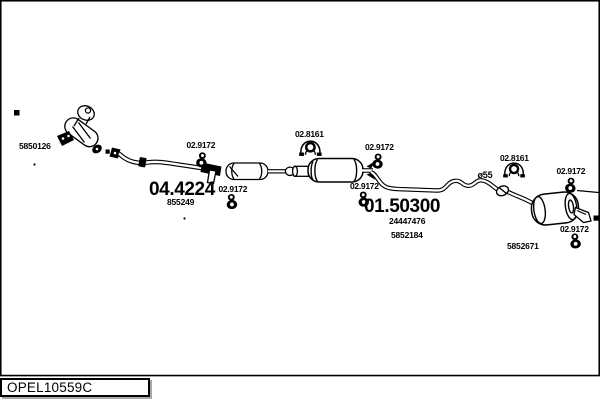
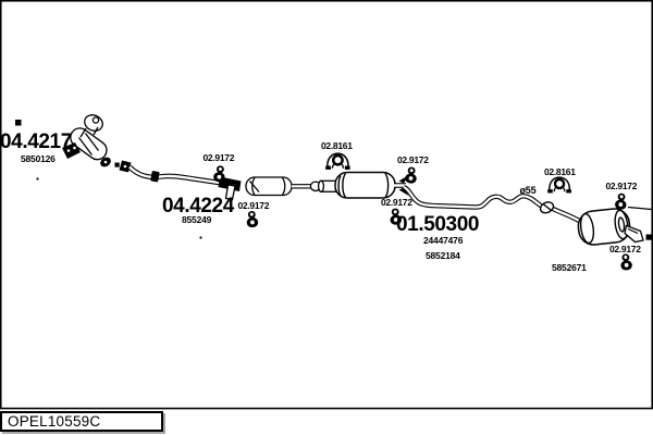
+ 04.4217
  5850126
  04.4224
  855249
  01.50300
  24447476
  5852184
  5852671
  02.9172
  02.9172
  02.9172
  02.9172
  02.9172
  02.9172
  02.8161
  02.8161
  ø55
  OPEL10559C
